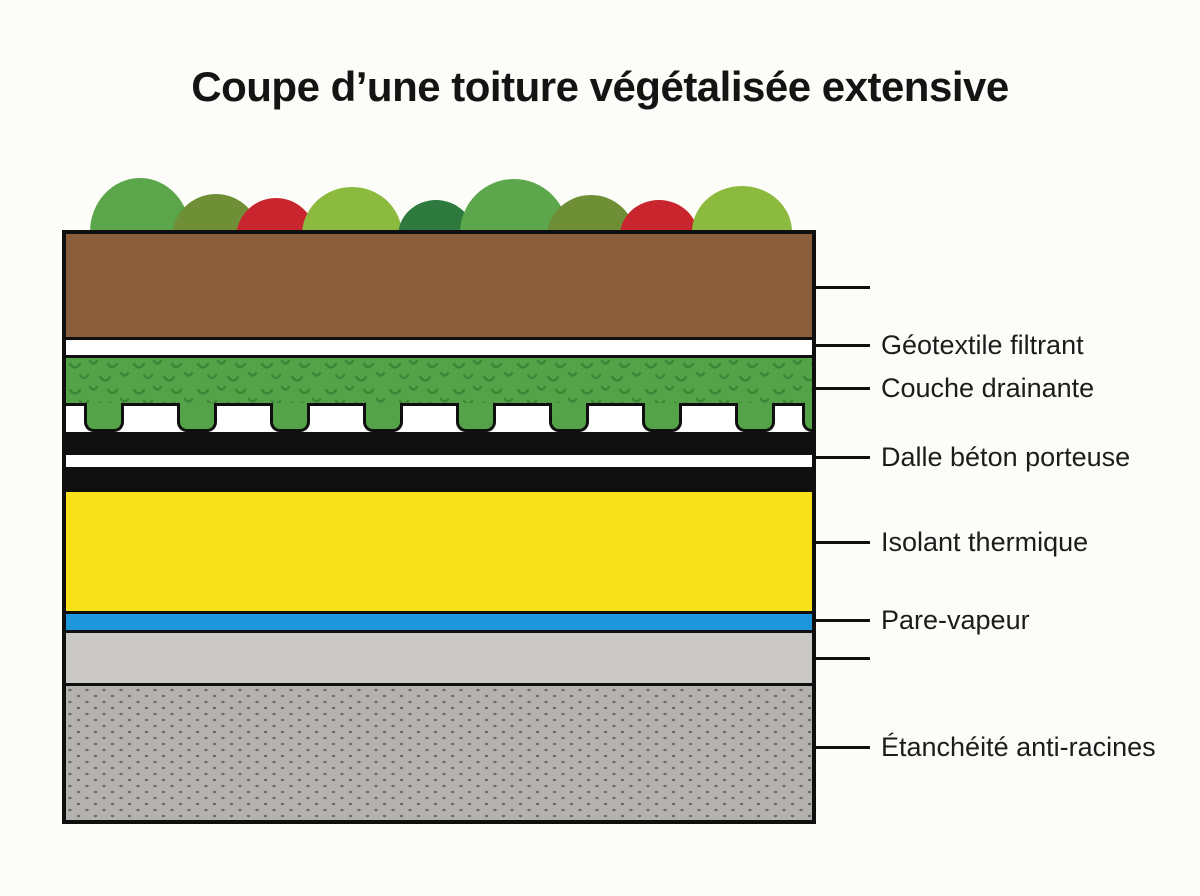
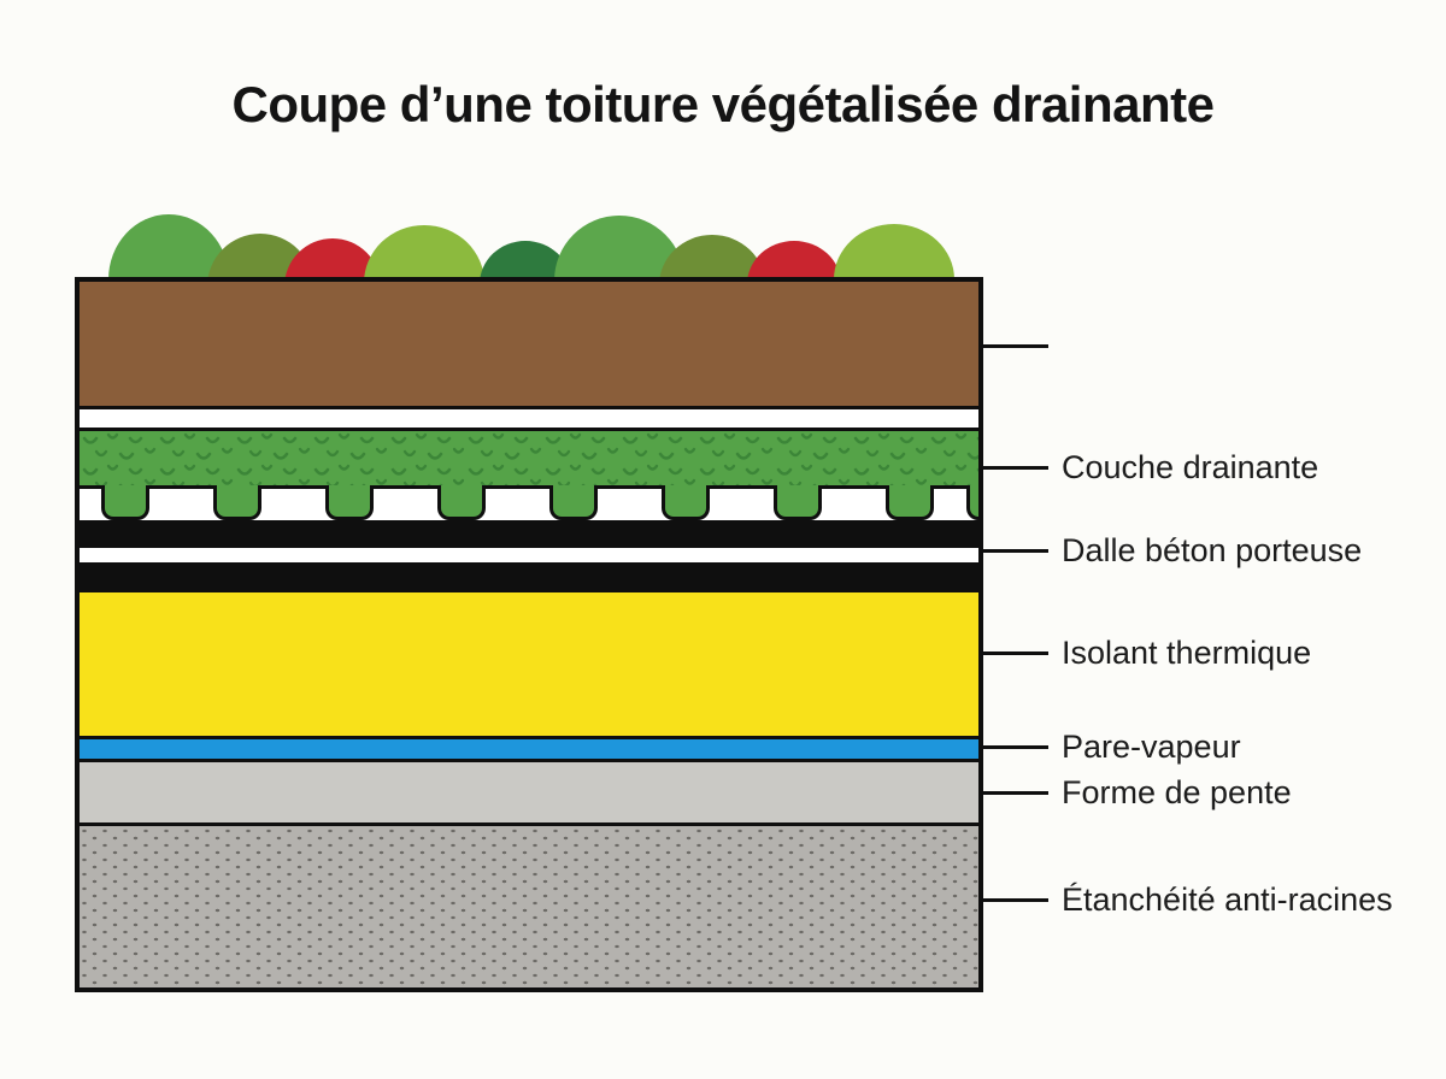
- Coupe d’une toiture végétalisée extensive
+ Coupe d’une toiture végétalisée drainante
- Géotextile filtrant
  Couche drainante
  Dalle béton porteuse
  Isolant thermique
  Pare-vapeur
+ Forme de pente
  Étanchéité anti-racines
